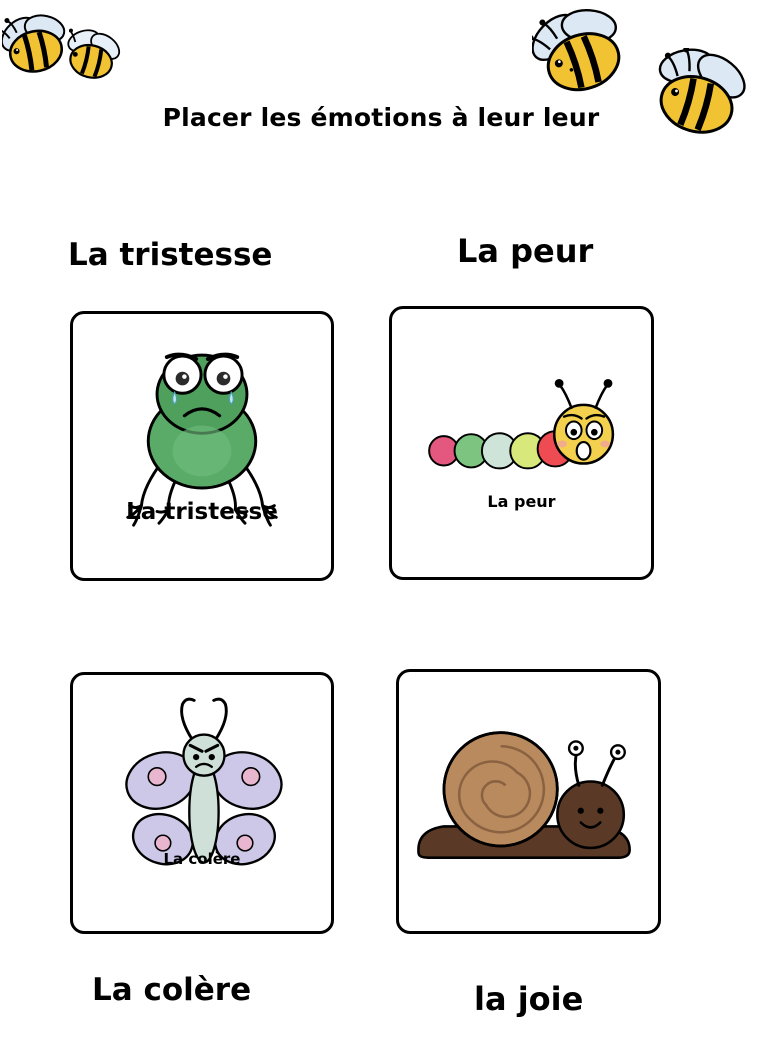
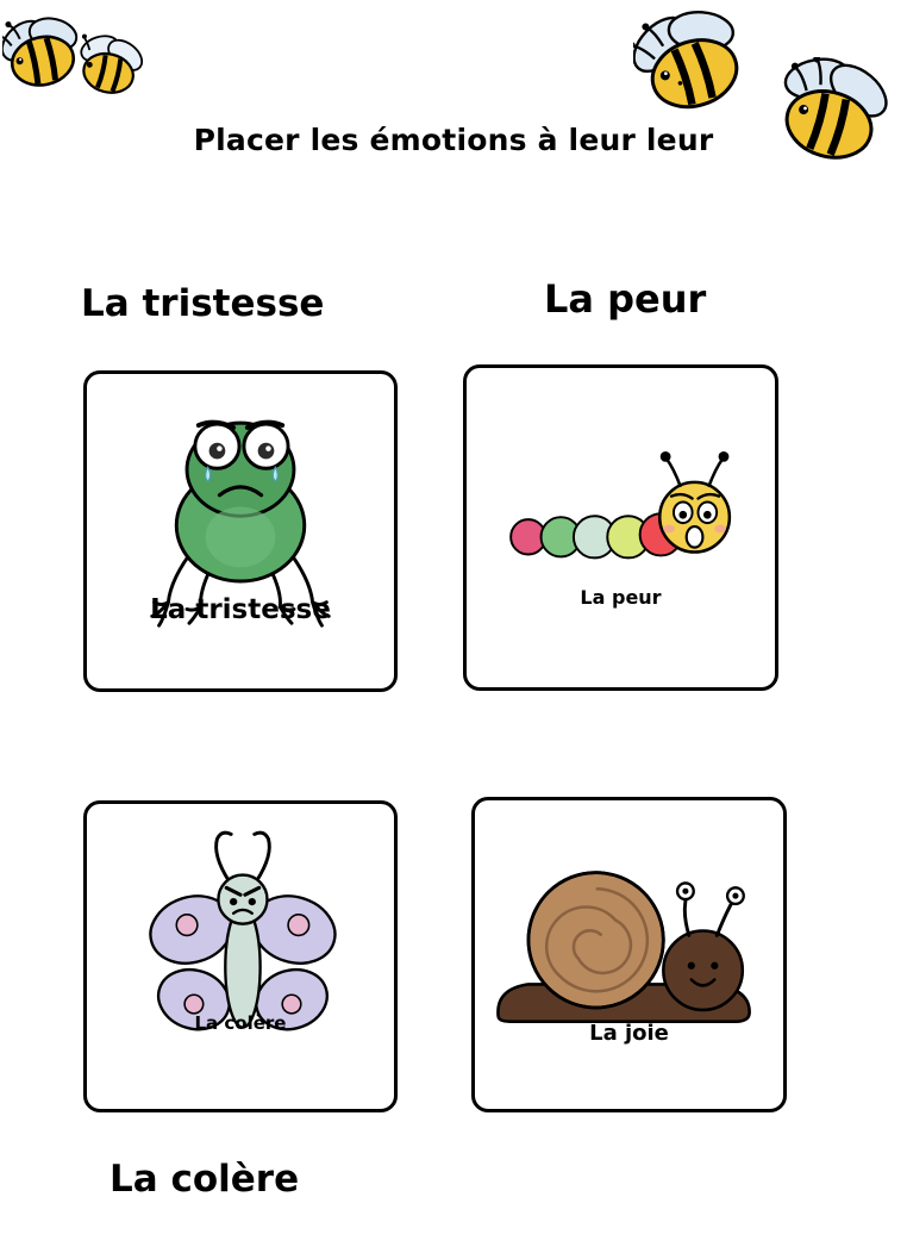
  Placer les émotions à leur leur
  La tristesse
  La peur
  La colère
- la joie
  La tristesse
  La peur
  La colère
+ La joie
